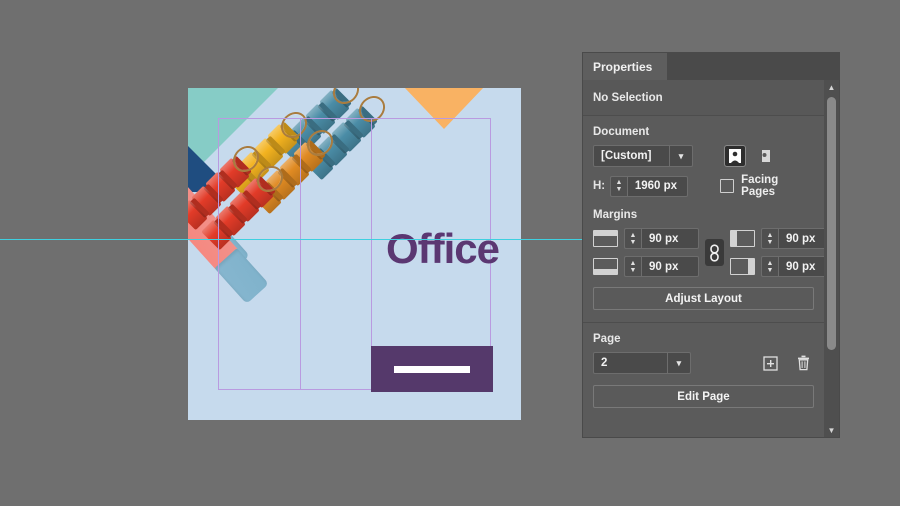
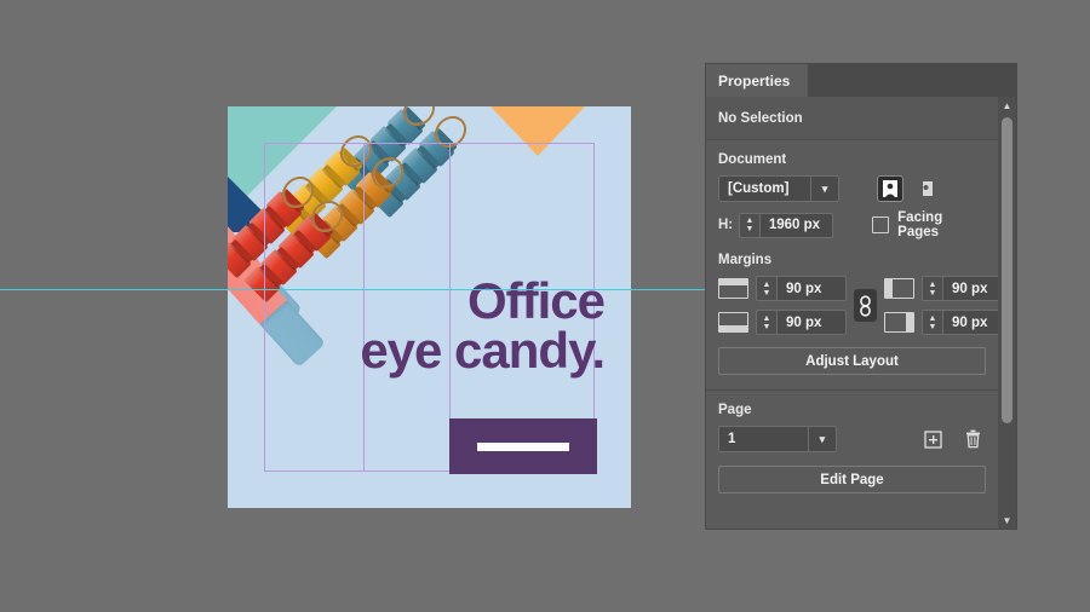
  Office
+ eye candy.
  Properties
  No Selection
  Document
  [Custom]
  ▾
  H:
  1960 px
  Facing Pages
  Margins
  90 px
  90 px
  90 px
  90 px
  Adjust Layout
  Page
- 2
+ 1
  ▾
  Edit Page
  ▲
  ▼
